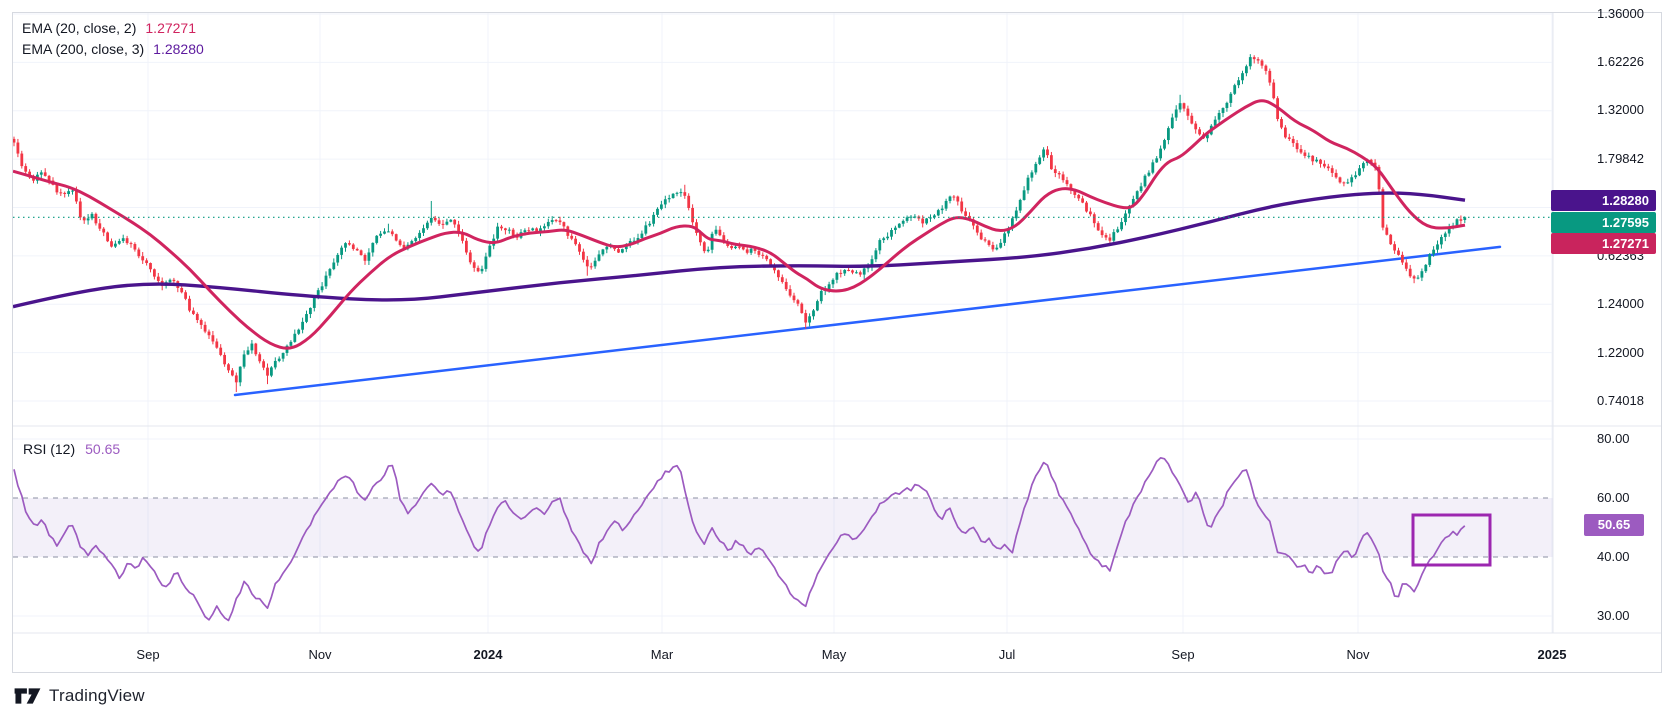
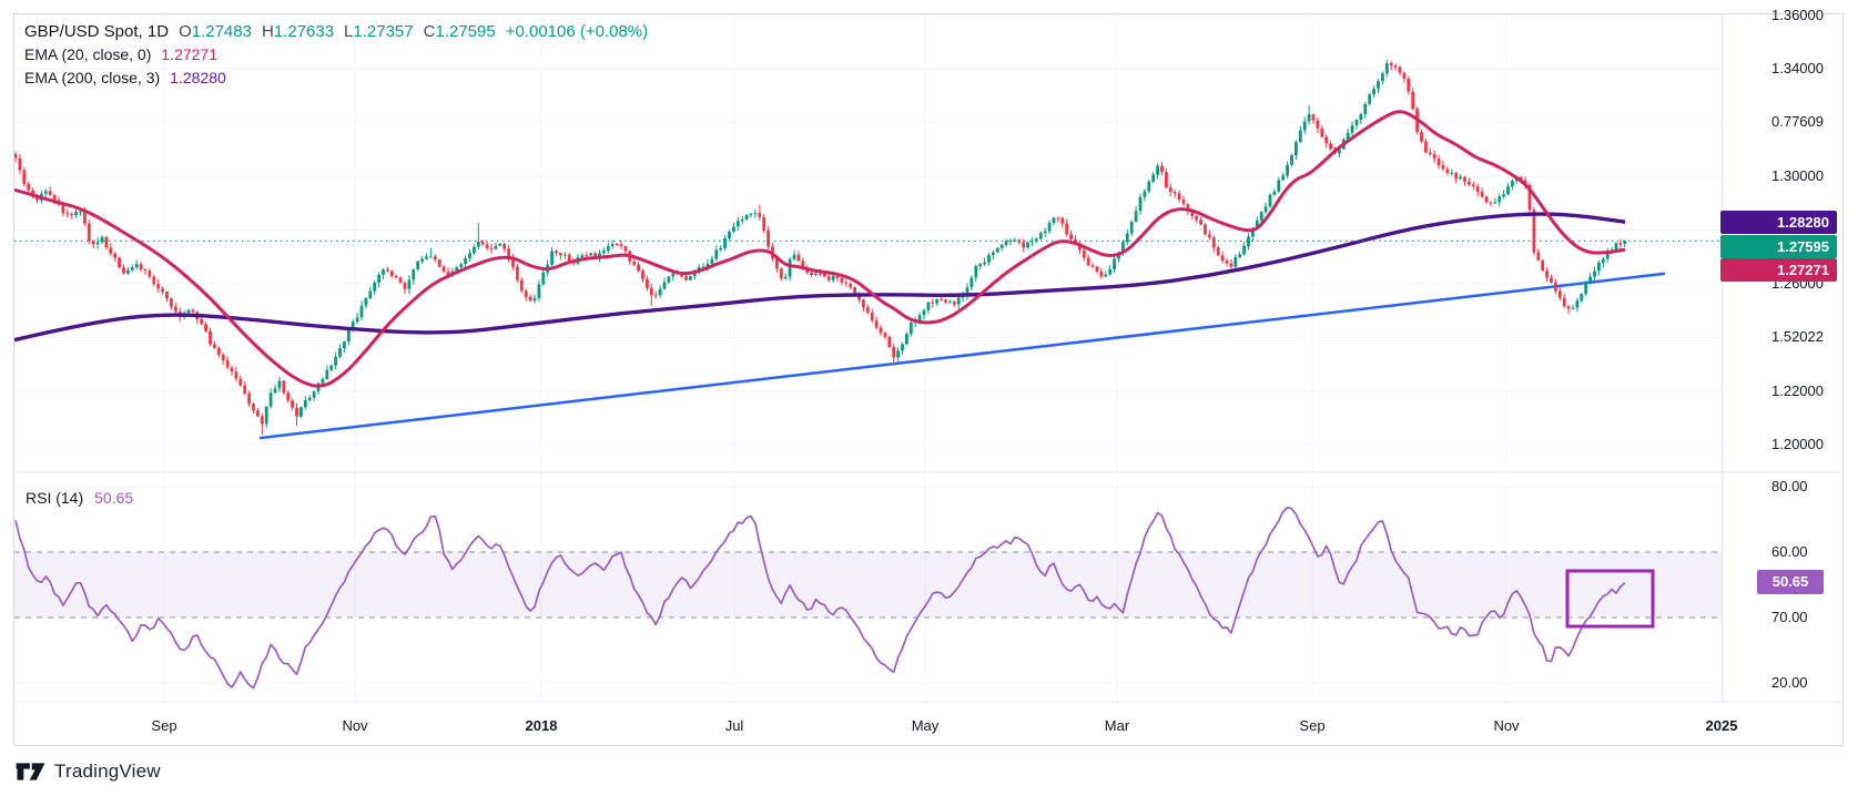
+ GBP/USD Spot, 1D
+ O1.27483
+ H1.27633
+ L1.27357
+ C1.27595
+ +0.00106 (+0.08%)
- EMA (20, close, 2)
+ EMA (20, close, 0)
  1.27271
  EMA (200, close, 3)
  1.28280
- RSI (12)
+ RSI (14)
  50.65
  1.36000
- 1.62226
+ 1.34000
- 1.32000
+ 0.77609
- 1.79842
+ 1.30000
- 0.62363
+ 1.26000
- 1.24000
+ 1.52022
  1.22000
- 0.74018
+ 1.20000
  1.28280
  1.27595
  1.27271
  80.00
  60.00
- 40.00
+ 70.00
- 30.00
+ 20.00
  50.65
  Sep
  Nov
- 2024
+ 2018
- Mar
+ Jul
  May
- Jul
+ Mar
  Sep
  Nov
  2025
  TradingView
